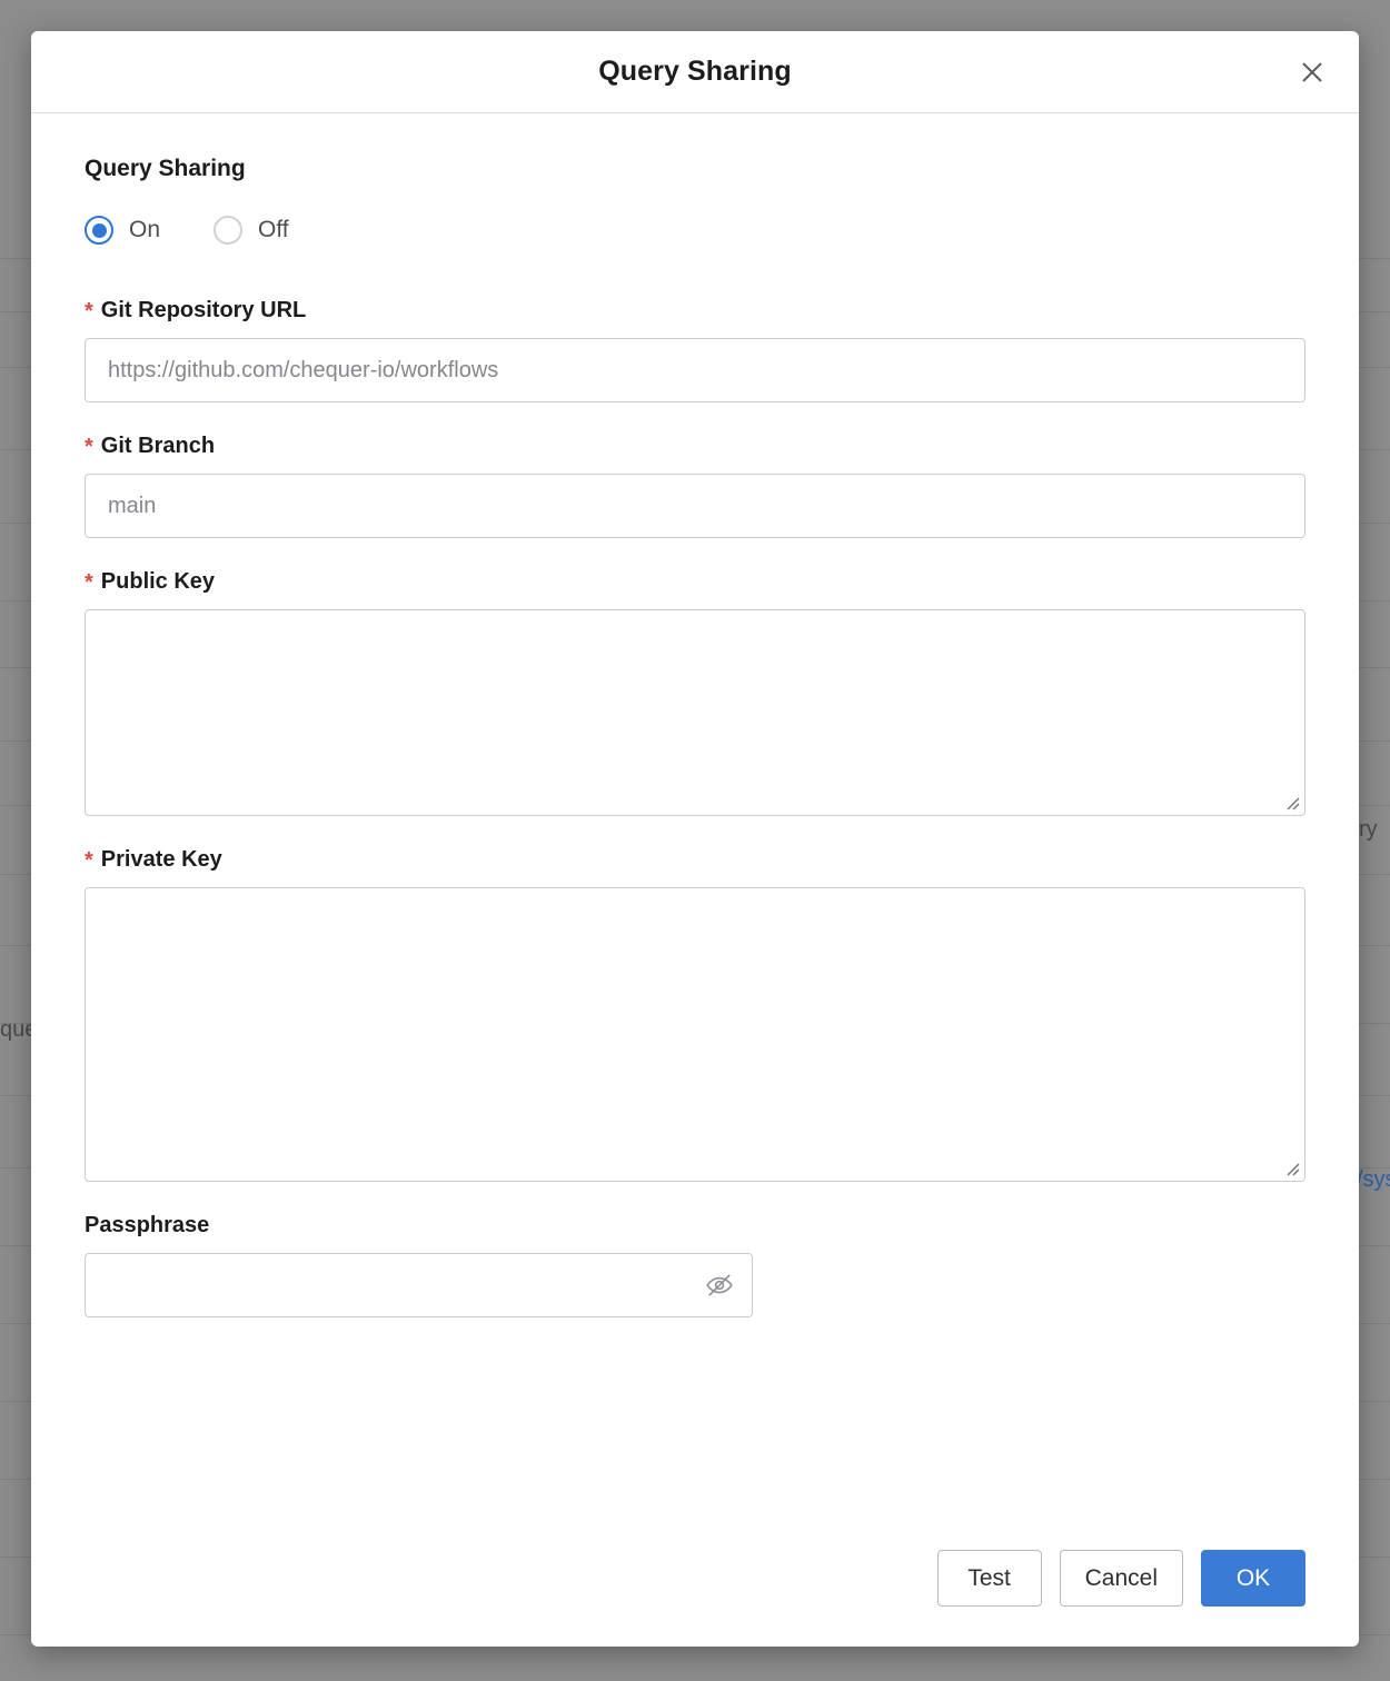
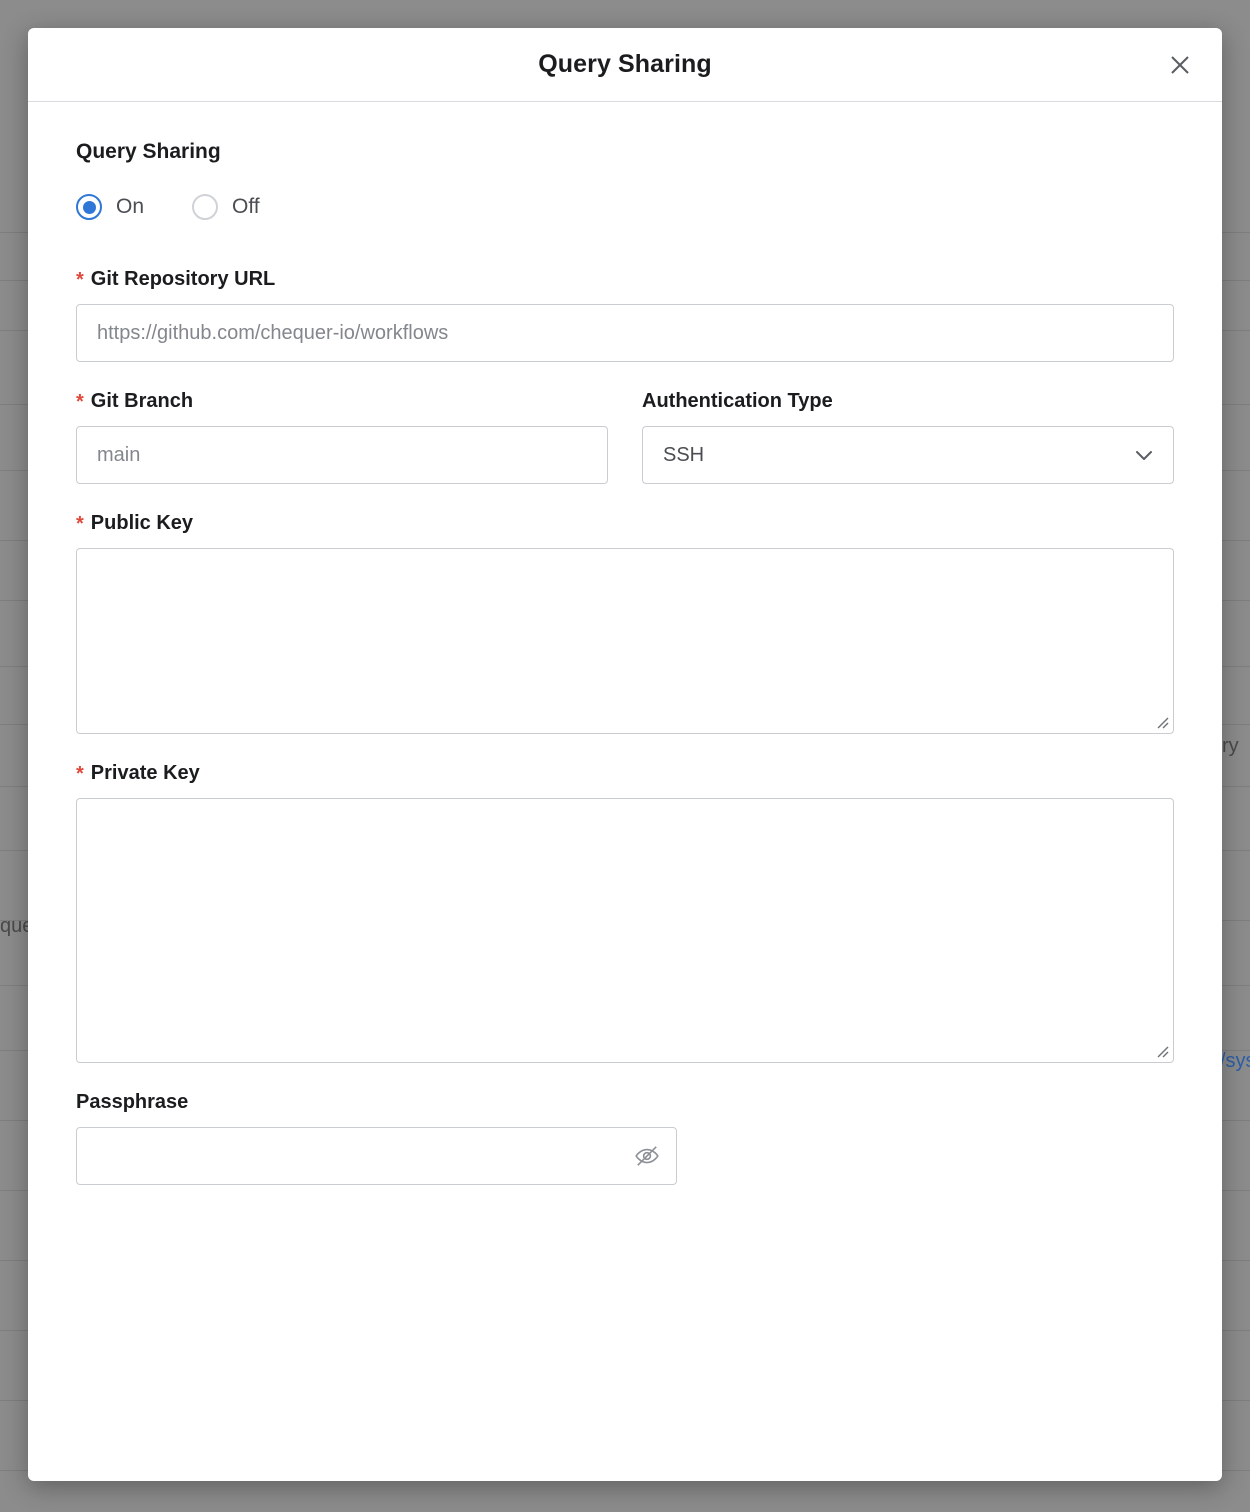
  ry
  Query Sharing
  Query Sharing
  On
  Off
  *
  Git Repository URL
  https://github.com/chequer-io/workflows
  *
  Git Branch
  main
+ Authentication Type
+ SSH
  *
  Public Key
  *
  Private Key
  Passphrase
- Test
- Cancel
- OK
